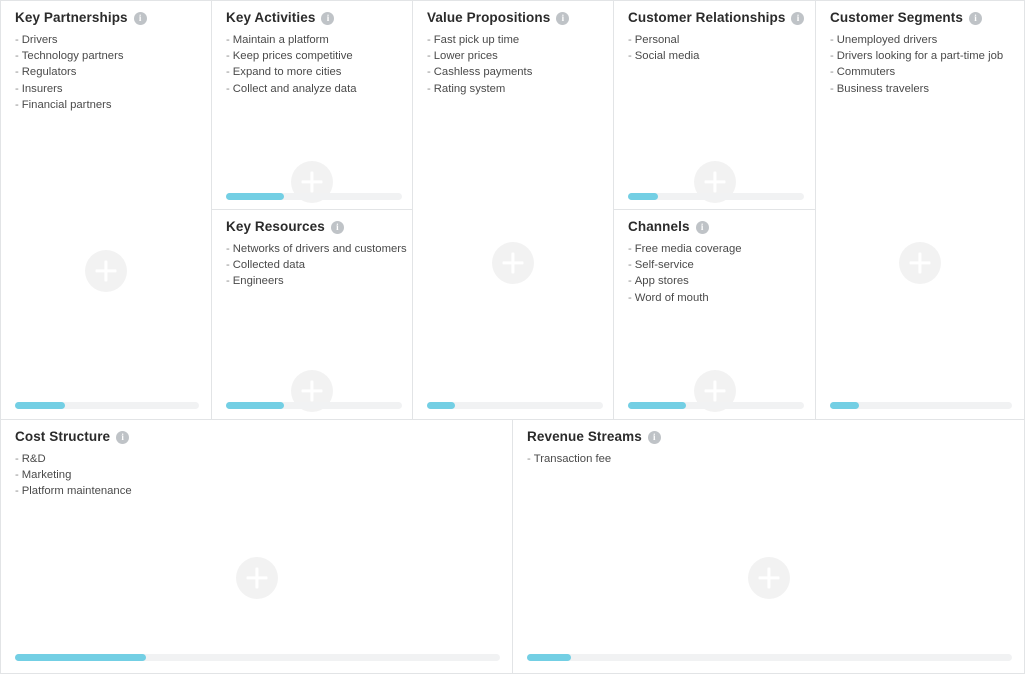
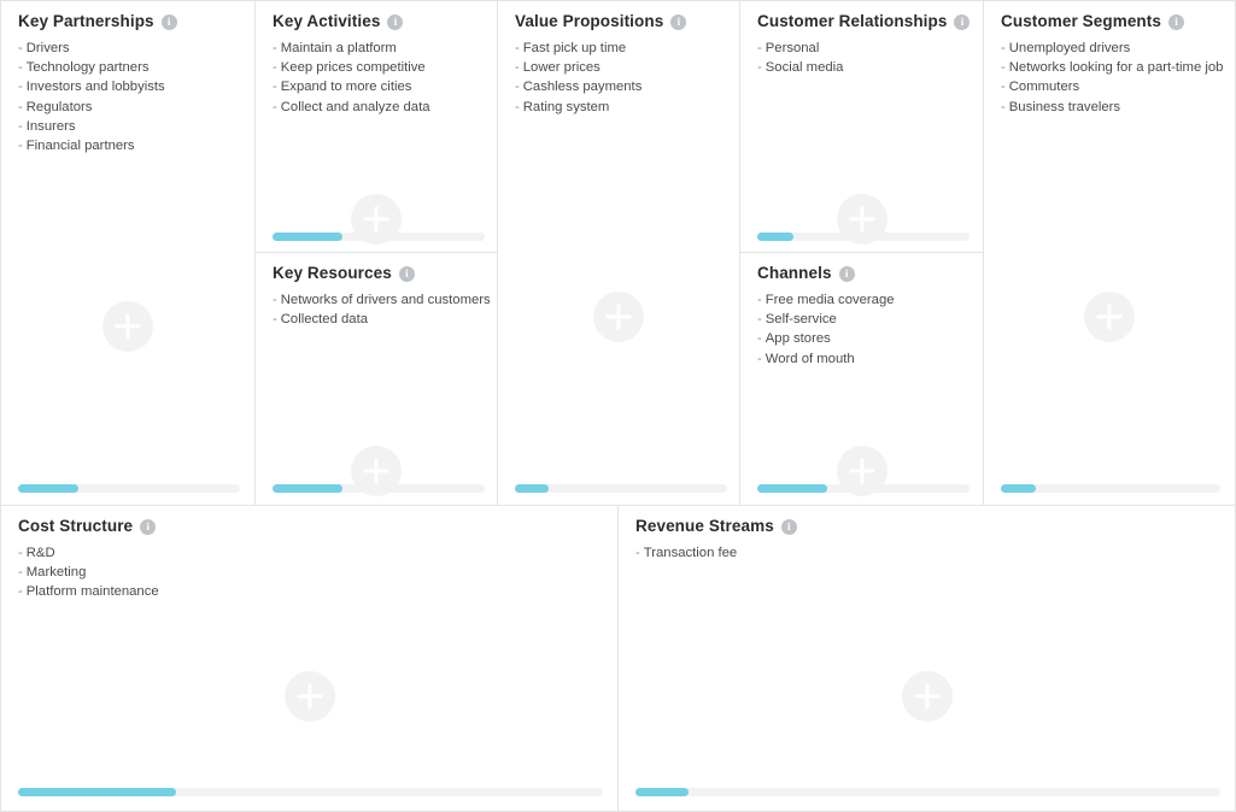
  Key Partnerships
  i
  - Drivers
  - Technology partners
+ - Investors and lobbyists
  - Regulators
  - Insurers
  - Financial partners
  Key Activities
  i
  - Maintain a platform
  - Keep prices competitive
  - Expand to more cities
  - Collect and analyze data
  Key Resources
  i
  - Networks of drivers and customers
  - Collected data
- - Engineers
  Value Propositions
  i
  - Fast pick up time
  - Lower prices
  - Cashless payments
  - Rating system
  Customer Relationships
  i
  - Personal
  - Social media
  Channels
  i
  - Free media coverage
  - Self-service
  - App stores
  - Word of mouth
  Customer Segments
  i
  - Unemployed drivers
- - Drivers looking for a part-time job
+ - Networks looking for a part-time job
  - Commuters
  - Business travelers
  Cost Structure
  i
  - R&D
  - Marketing
  - Platform maintenance
  Revenue Streams
  i
  - Transaction fee
